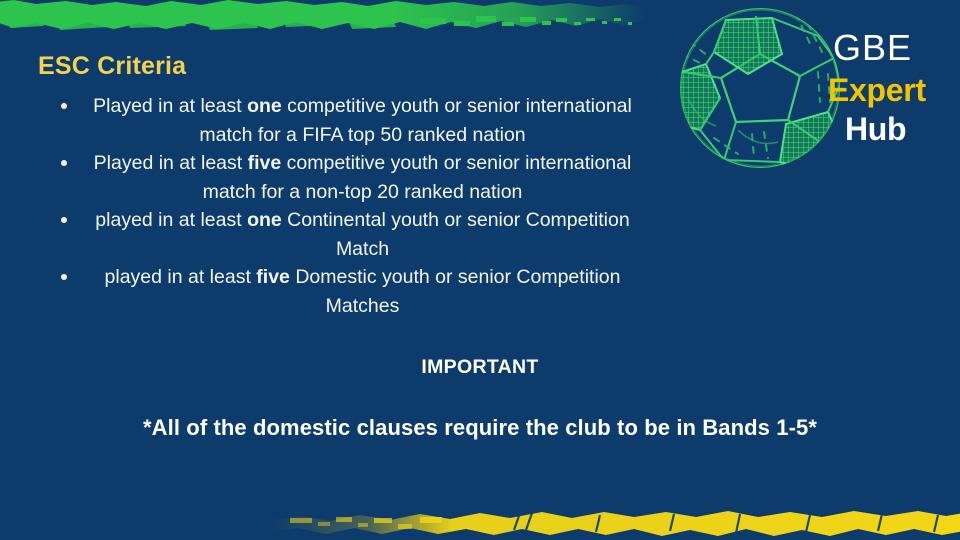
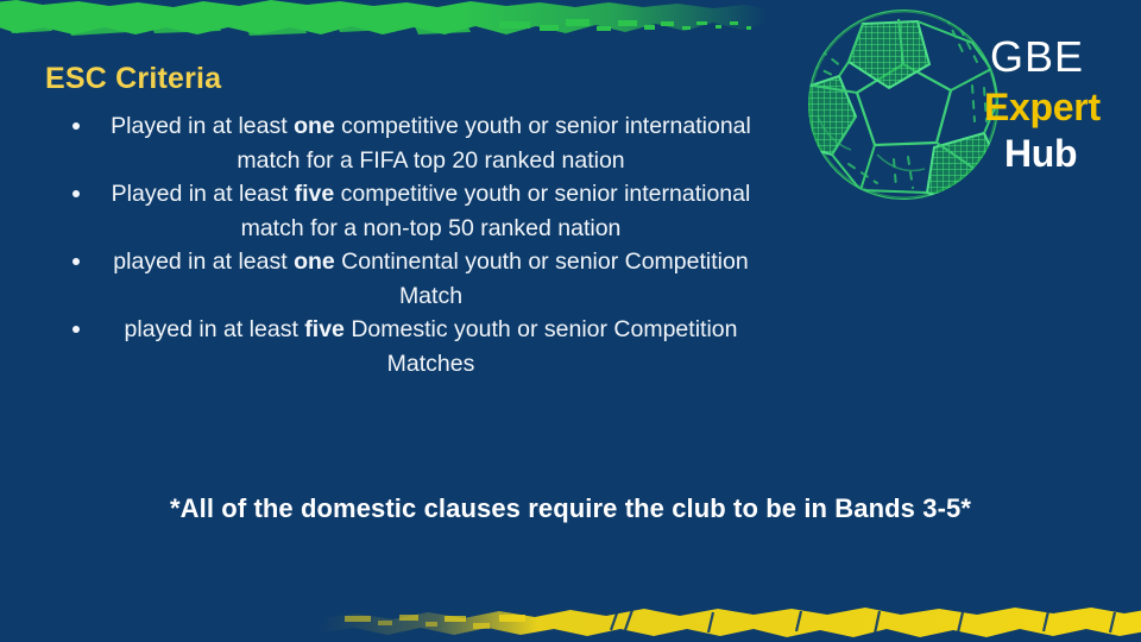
  GBE
  Expert
  Hub
  ESC Criteria
- Played in at least one competitive youth or senior international match for a FIFA top 50 ranked nation
+ Played in at least one competitive youth or senior international match for a FIFA top 20 ranked nation
- Played in at least five competitive youth or senior international match for a non-top 20 ranked nation
+ Played in at least five competitive youth or senior international match for a non-top 50 ranked nation
  played in at least one Continental youth or senior Competition Match
  played in at least five Domestic youth or senior Competition Matches
- IMPORTANT
- *All of the domestic clauses require the club to be in Bands 1-5*
+ *All of the domestic clauses require the club to be in Bands 3-5*
